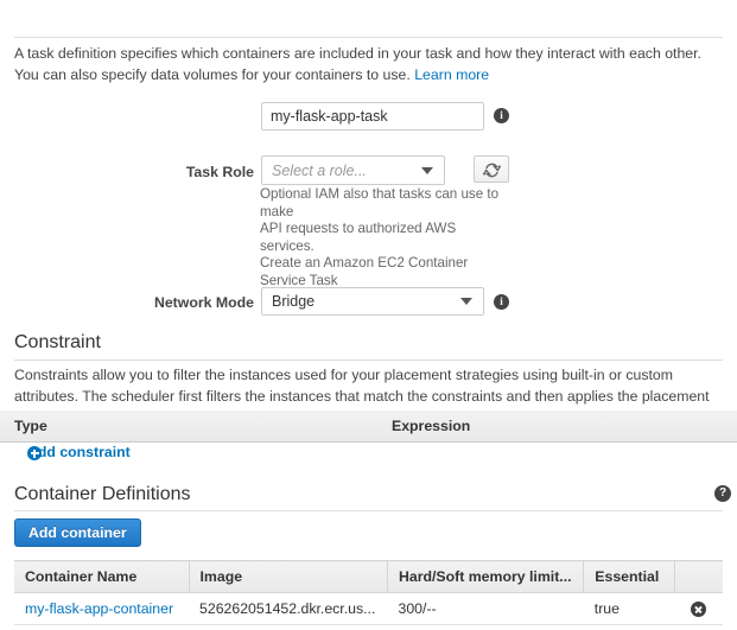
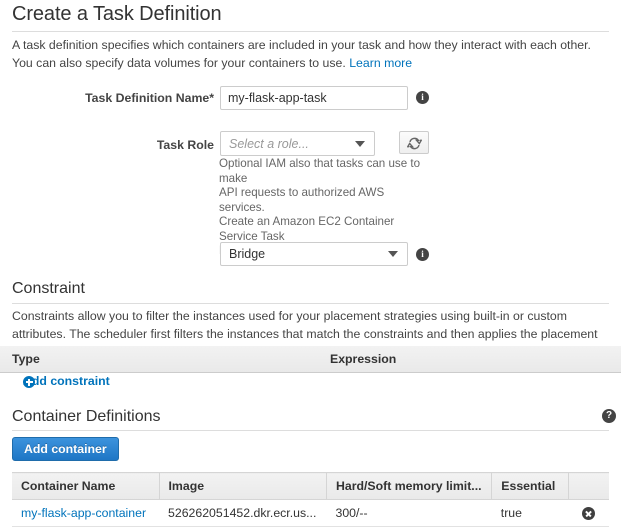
+ Create a Task Definition
  A task definition specifies which containers are included in your task and how they interact with each other. You can also specify data volumes for your containers to use. Learn more
+ Task Definition Name*
  my-flask-app-task
  i
  Task Role
  Select a role...
  Optional IAM also that tasks can use to make
  API requests to authorized AWS services.
  Create an Amazon EC2 Container Service Task
- Network Mode
  Bridge
  i
  Constraint
  Constraints allow you to filter the instances used for your placement strategies using built-in or custom attributes. The scheduler first filters the instances that match the constraints and then applies the placement
  Type	Expression
  dd constraint
  Container Definitions
  ?
  Add container
  Container Name	Image	Hard/Soft memory limit...	Essential
  my-flask-app-container	526262051452.dkr.ecr.us...	300/--	true
